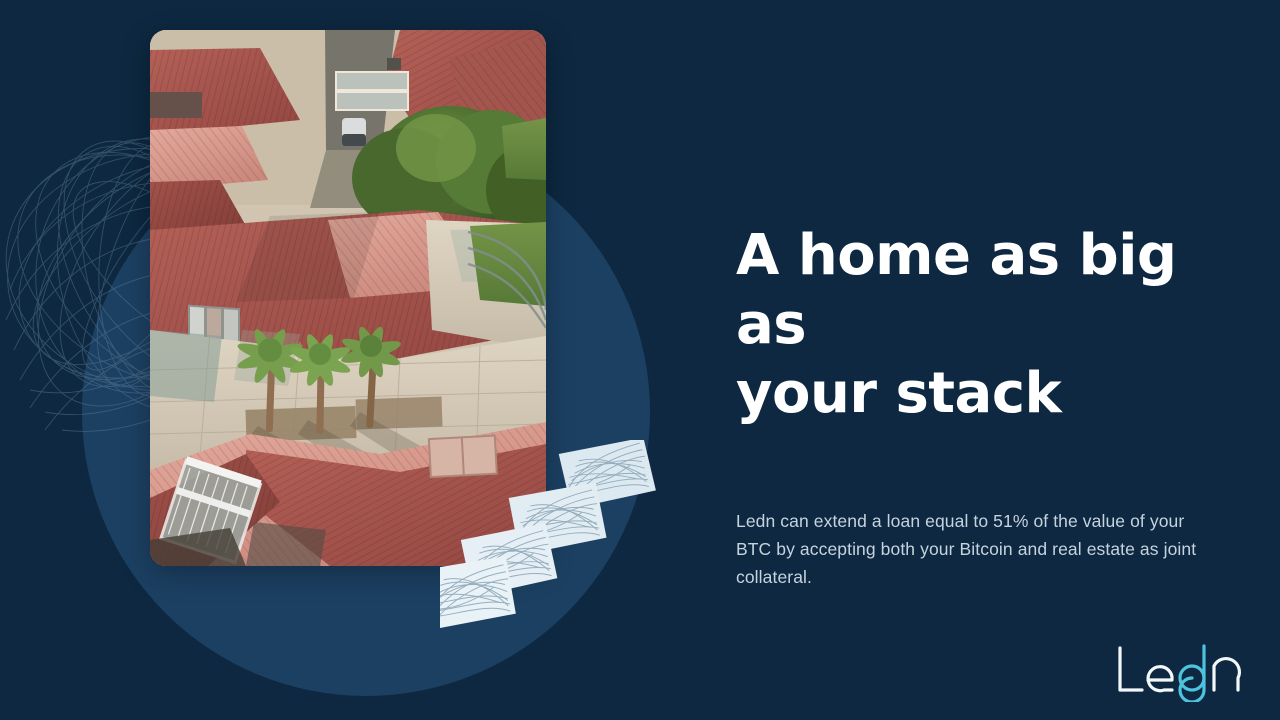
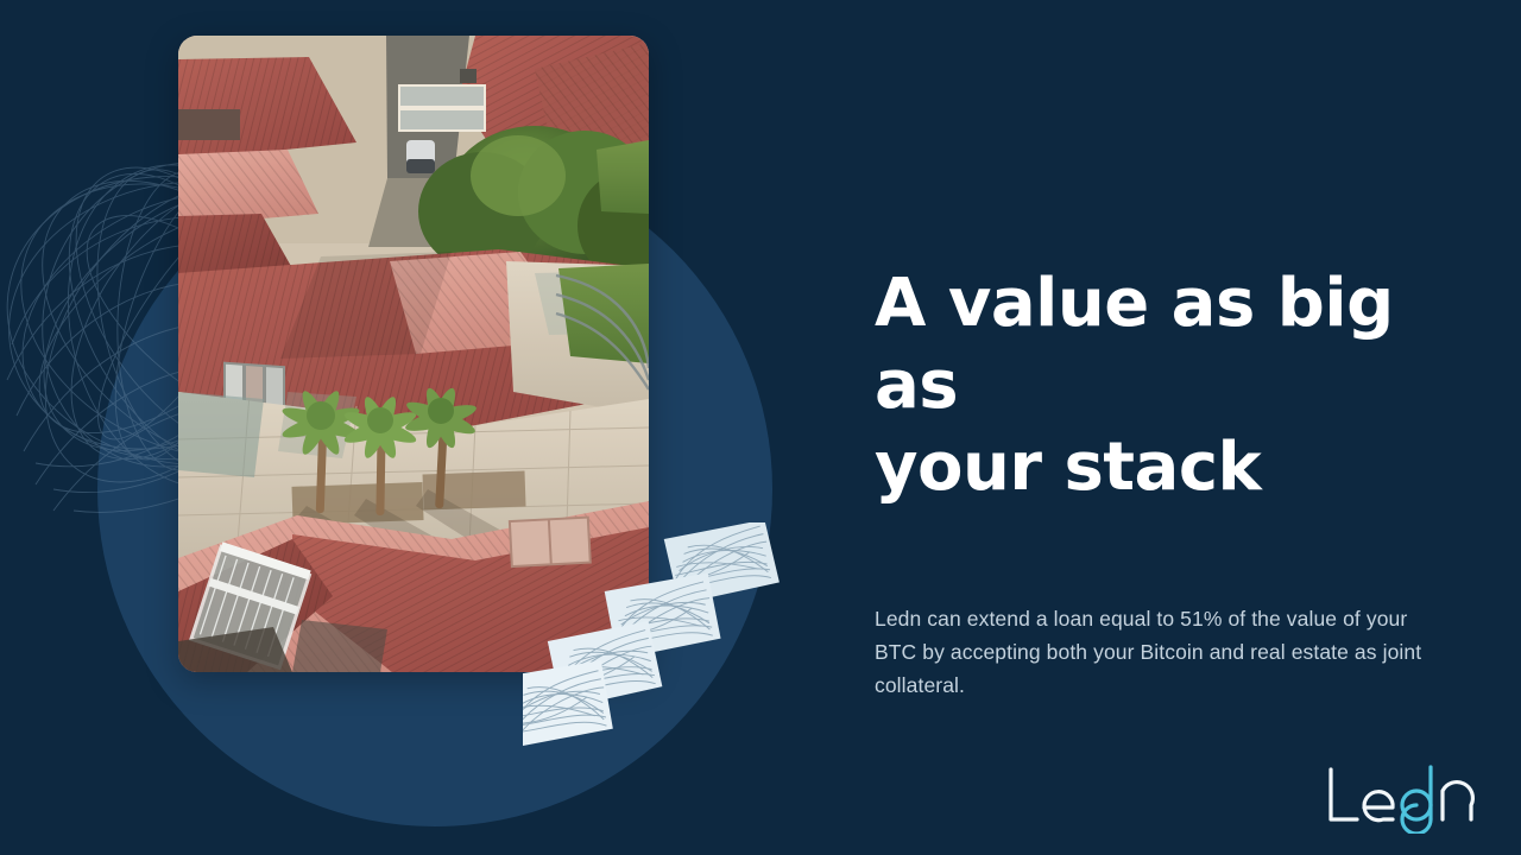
- A home as big as
+ A value as big as
  your stack
  Ledn can extend a loan equal to 51% of the value of your BTC by accepting both your Bitcoin and real estate as joint collateral.
